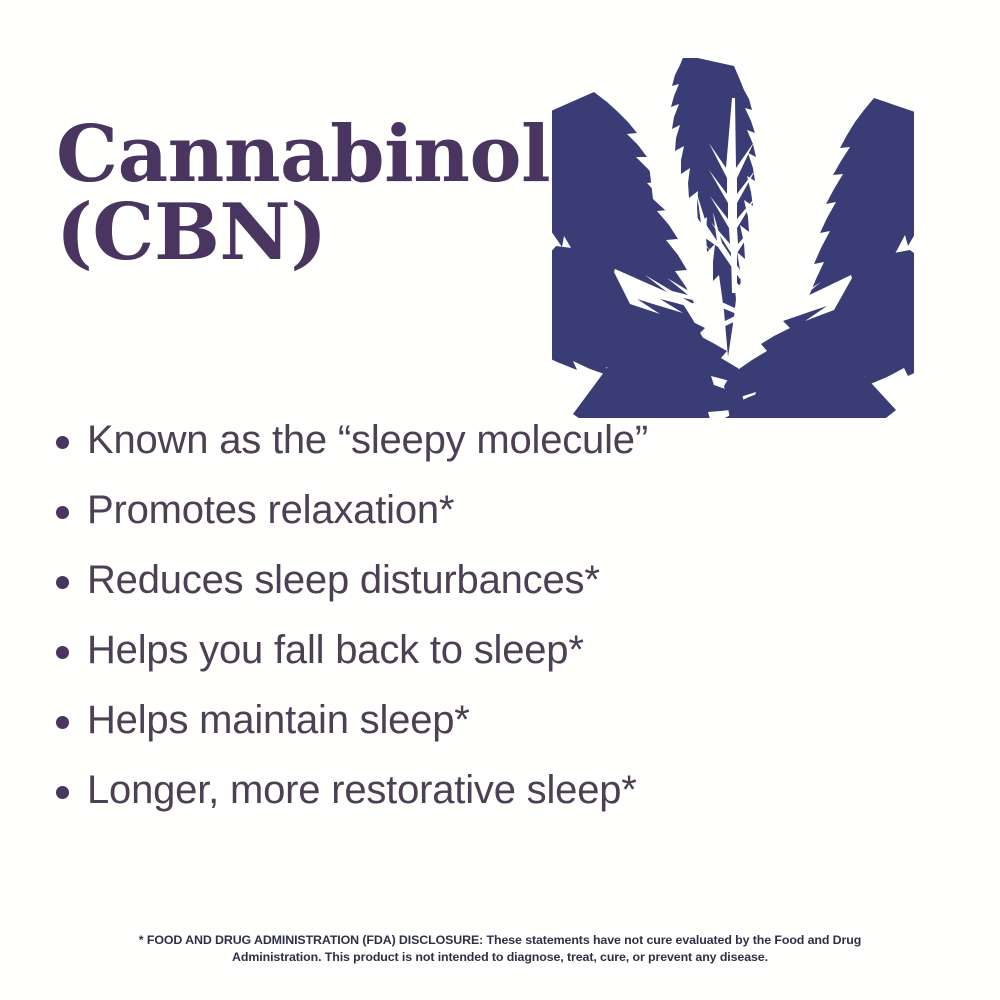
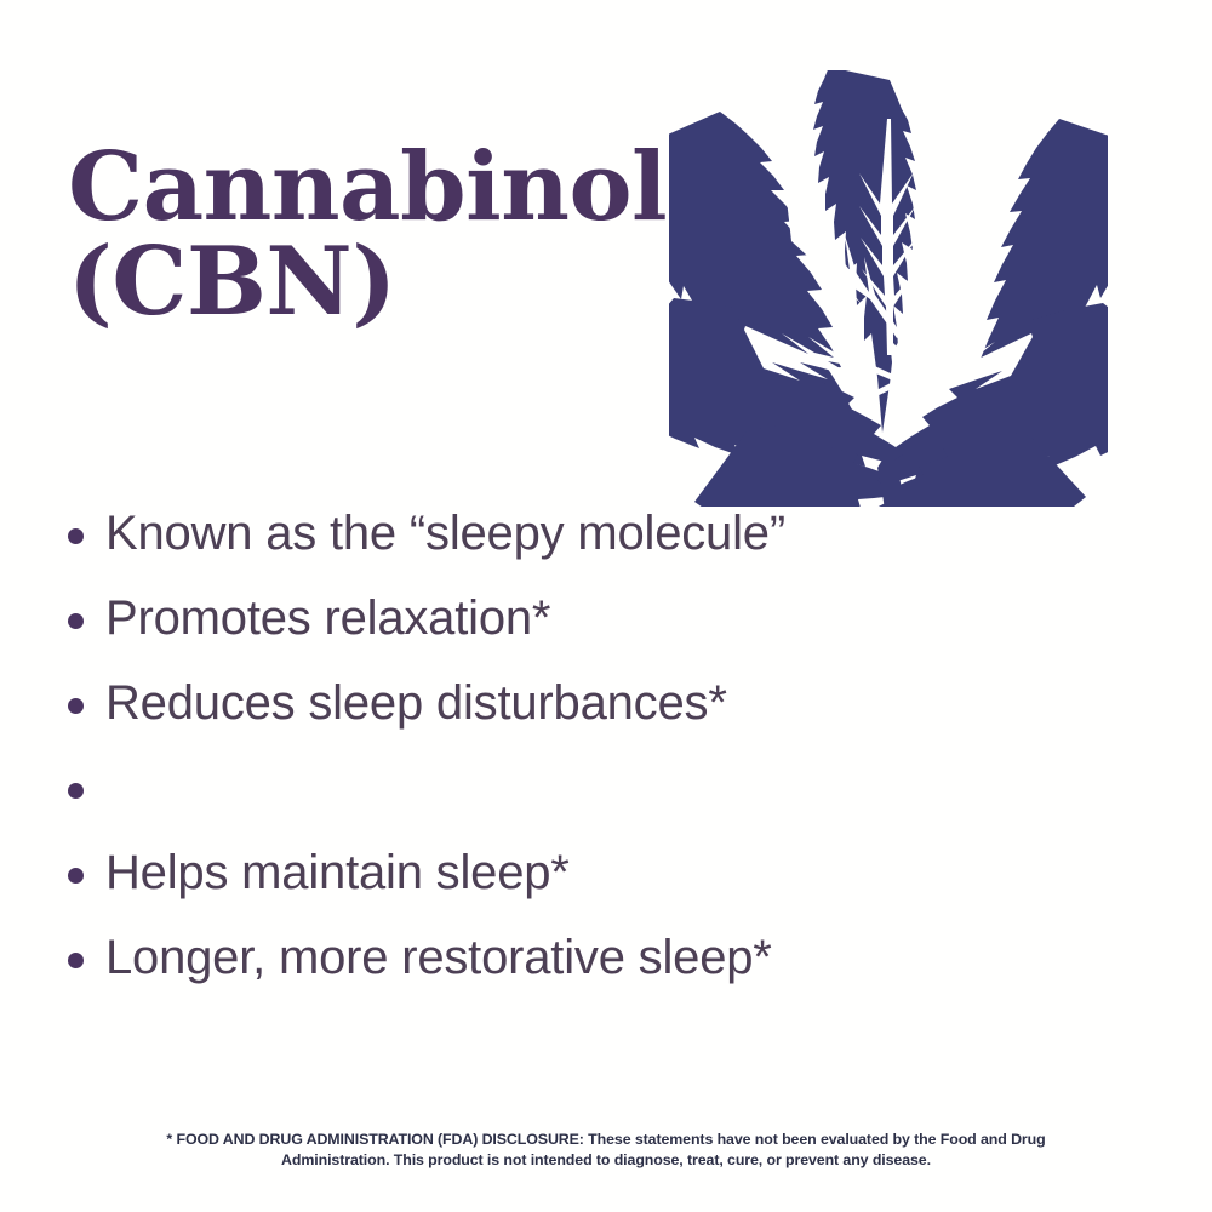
  Cannabinol
  (CBN)
  Known as the “sleepy molecule”
  Promotes relaxation*
  Reduces sleep disturbances*
- Helps you fall back to sleep*
  Helps maintain sleep*
  Longer, more restorative sleep*
- * FOOD AND DRUG ADMINISTRATION (FDA) DISCLOSURE: These statements have not cure evaluated by the Food and Drug
+ * FOOD AND DRUG ADMINISTRATION (FDA) DISCLOSURE: These statements have not been evaluated by the Food and Drug
  Administration. This product is not intended to diagnose, treat, cure, or prevent any disease.
